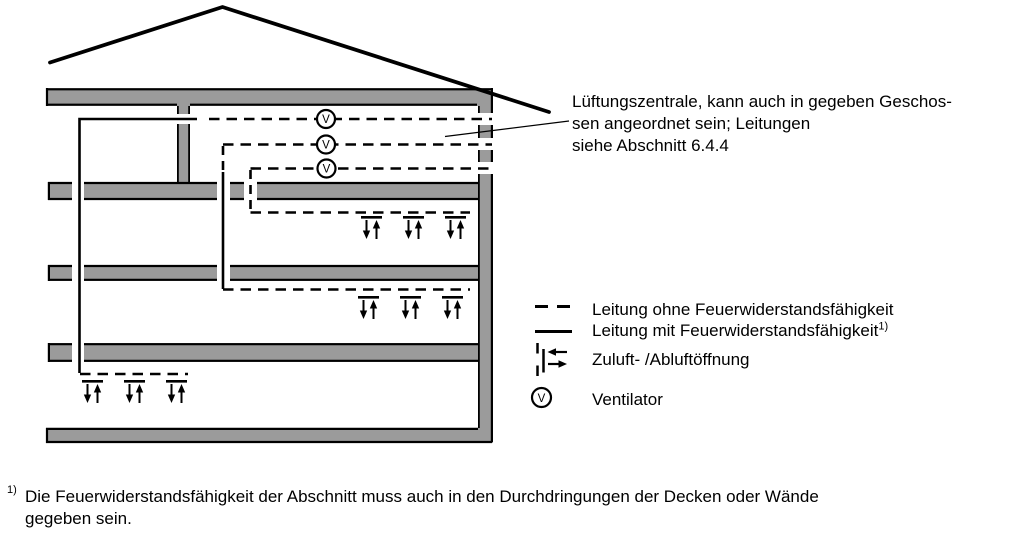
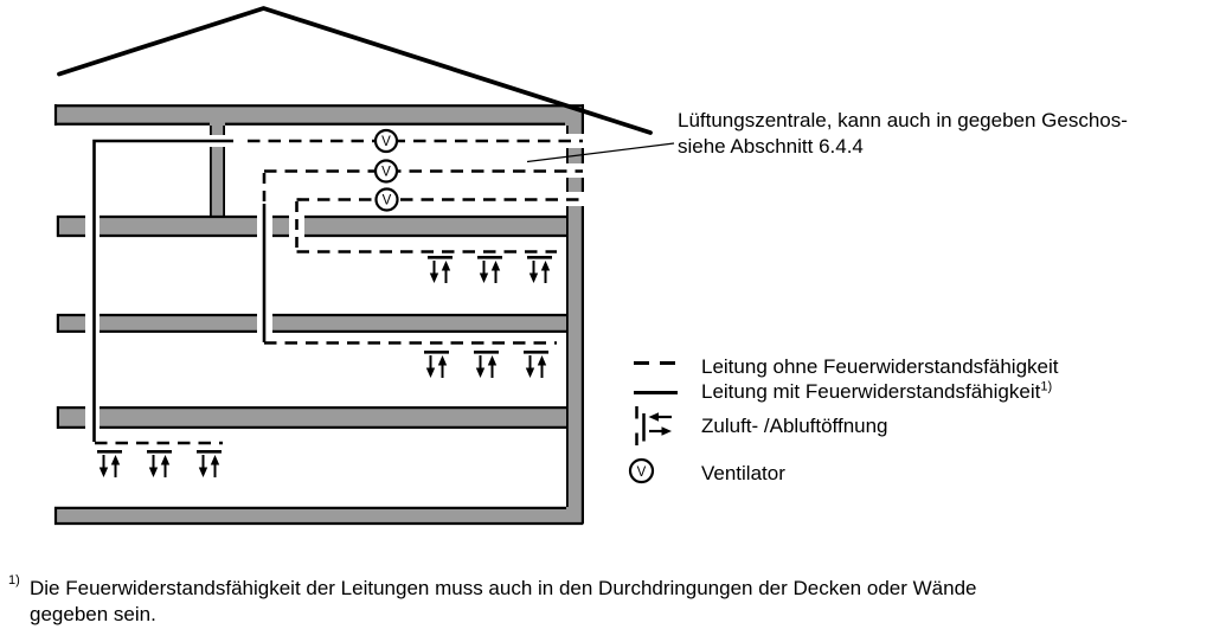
  V
  V
  V
  V
  Lüftungszentrale, kann auch in gegeben Geschos-
- sen angeordnet sein; Leitungen
  siehe Abschnitt 6.4.4
  Leitung ohne Feuerwiderstandsfähigkeit
  Leitung mit Feuerwiderstandsfähigkeit1)
  Zuluft- /Abluftöffnung
  Ventilator
  1)
- Die Feuerwiderstandsfähigkeit der Abschnitt muss auch in den Durchdringungen der Decken oder Wände
+ Die Feuerwiderstandsfähigkeit der Leitungen muss auch in den Durchdringungen der Decken oder Wände
  gegeben sein.
